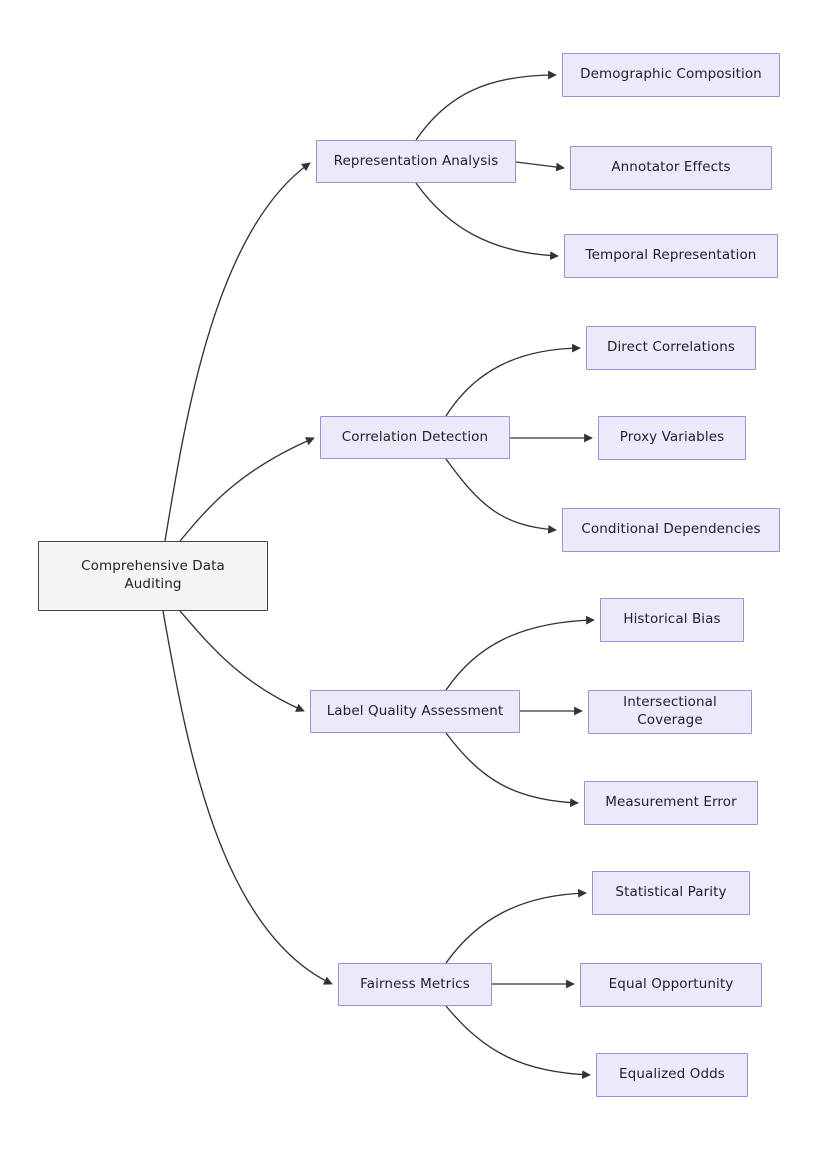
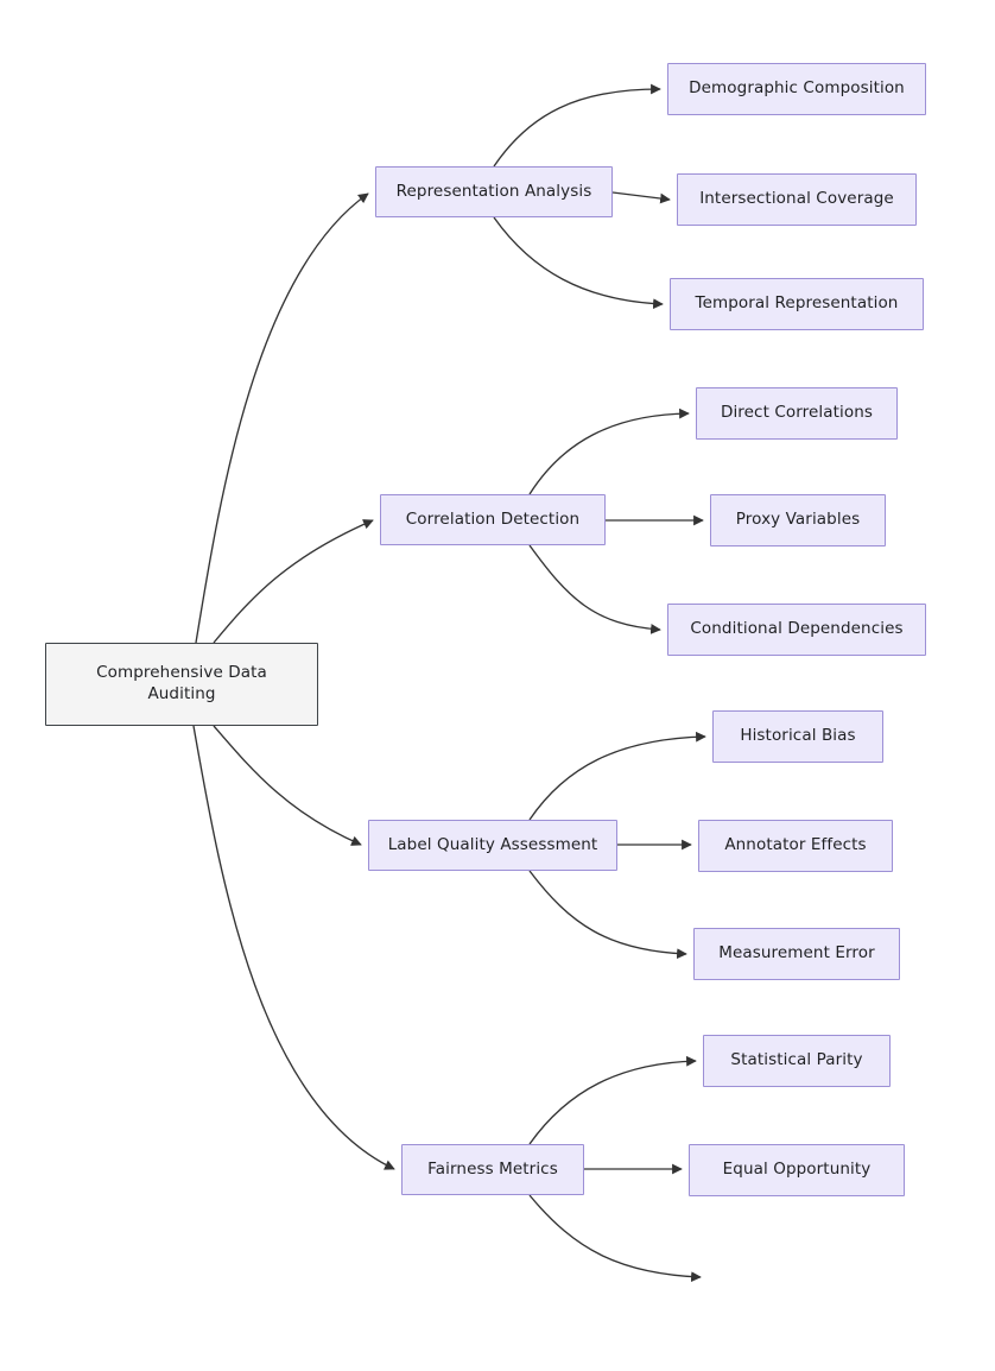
  Comprehensive Data
  Auditing
  Representation Analysis
  Demographic Composition
- Annotator Effects
+ Intersectional Coverage
  Temporal Representation
  Correlation Detection
  Direct Correlations
  Proxy Variables
  Conditional Dependencies
  Label Quality Assessment
  Historical Bias
- Intersectional Coverage
+ Annotator Effects
  Measurement Error
  Fairness Metrics
  Statistical Parity
  Equal Opportunity
- Equalized Odds
